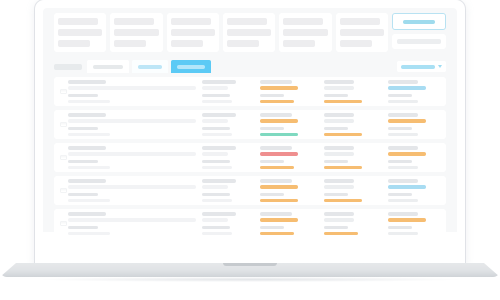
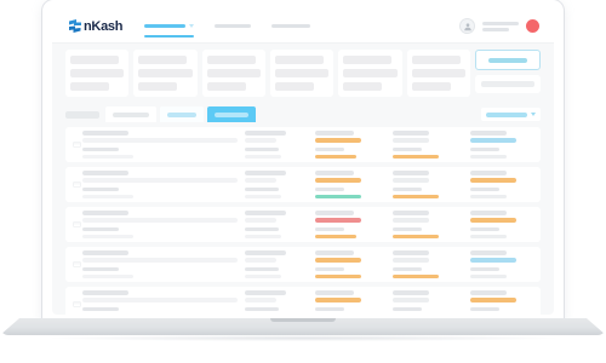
+ nKash
